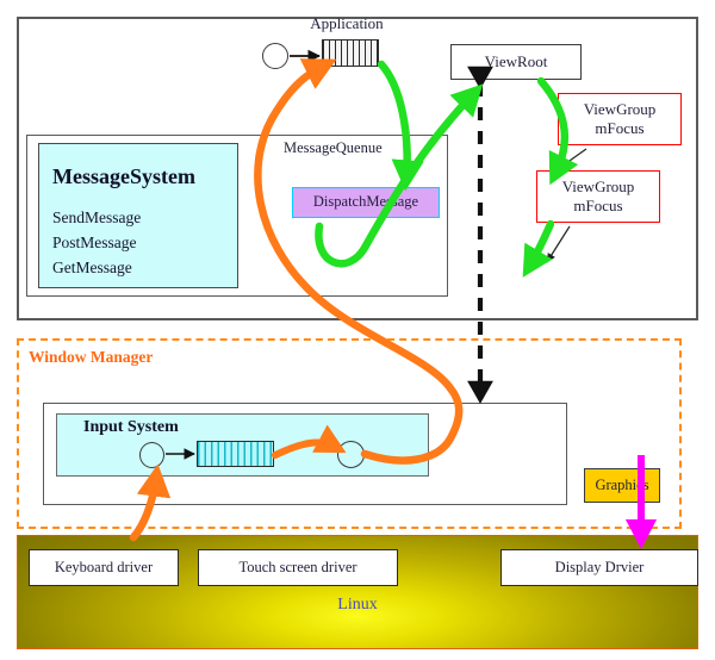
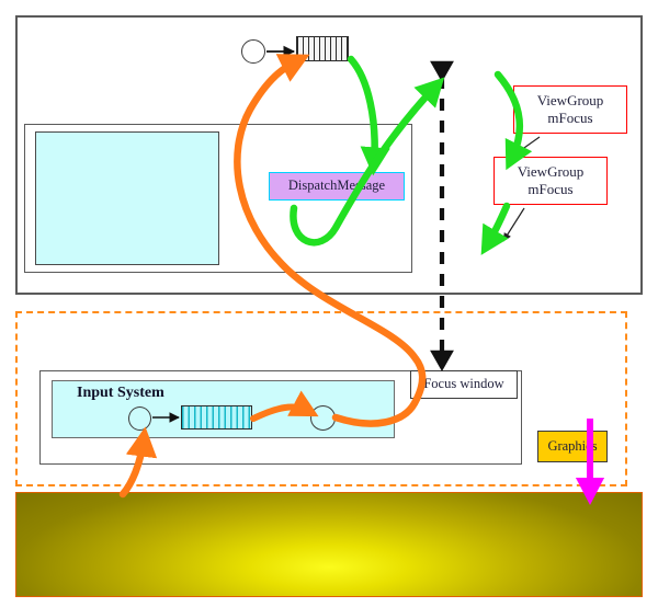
- Application
- MessageSystem
- SendMessage
- PostMessage
- GetMessage
- MessageQuenue
  DispatchMeage
- ViewRoot
  ViewGroup
  mFocus
  ViewGroup
  mFocus
- Window Manager
  Input System
+ Focus window
  Graphis
- Keyboard driver
- Touch screen driver
- Display Drvier
- Linux
